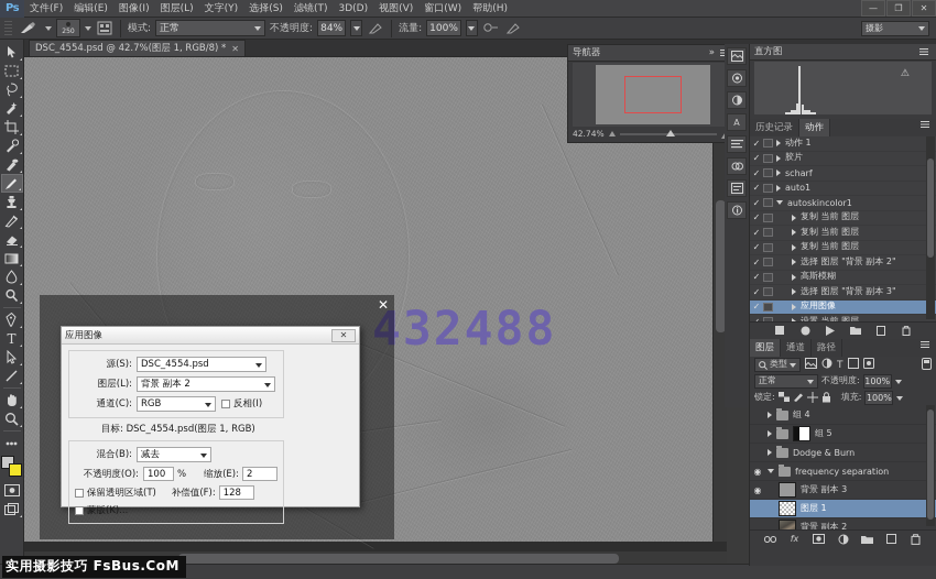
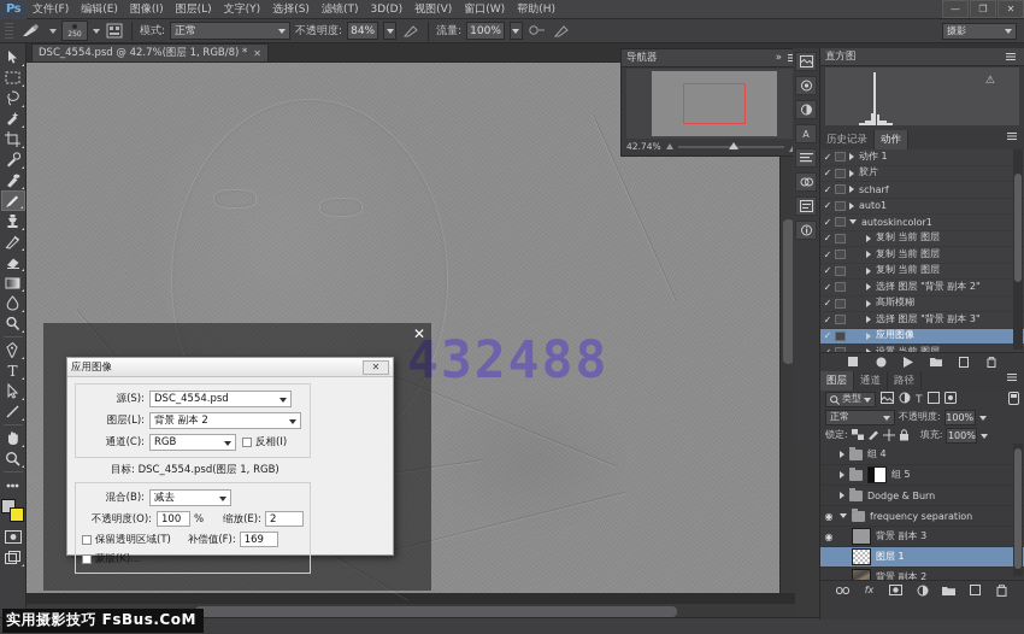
  Ps
  文件(F)
  编辑(E)
  图像(I)
  图层(L)
  文字(Y)
  选择(S)
  滤镜(T)
  3D(D)
  视图(V)
  窗口(W)
  帮助(H)
  —
  ❐
  ✕
  模式:
  正常
  不透明度:
  84%
  流量:
  100%
  T
  DSC_4554.psd @ 42.7%(图层 1, RGB/8) *
  ✕
  432488
  实用摄影技巧 FsBus.CoM
  导航器
  »
  42.74%
  A
  直方图
  ⚠
  历史记录
  动作
  ✓
  动作 1
  ✓
  胶片
  ✓
  scharf
  ✓
  auto1
  ✓
  autoskincolor1
  ✓
  复制 当前 图层
  ✓
  复制 当前 图层
  ✓
  复制 当前 图层
  ✓
  选择 图层 "背景 副本 2"
  ✓
  高斯模糊
  ✓
  选择 图层 "背景 副本 3"
  ✓
  应用图像
  设置 当前 图层
  图层
  通道
  路径
  类型
  T
  正常
  不透明度:
  100%
  锁定:
  填充:
  100%
  组 4
  组 5
  Dodge & Burn
  ◉
  frequency separation
  ◉
  背景 副本 3
  图层 1
  背景 副本 2
  fx
  摄影
  ✕
  应用图像
  ✕
  源(S):
  DSC_4554.psd
  图层(L):
  背景 副本 2
  通道(C):
  RGB
  反相(I)
  目标: DSC_4554.psd(图层 1, RGB)
  混合(B):
  减去
  不透明度(O):
  100
  %
  缩放(E):
  2
  保留透明区域(T)
  补偿值(F):
- 128
+ 169
  蒙版(K)...
